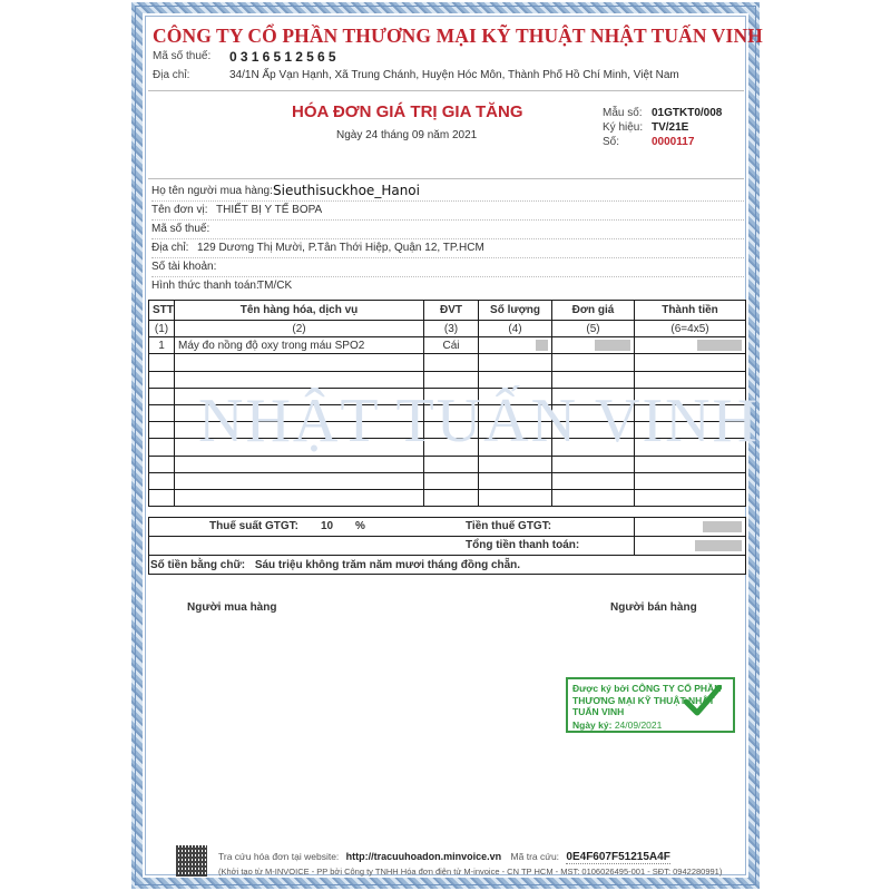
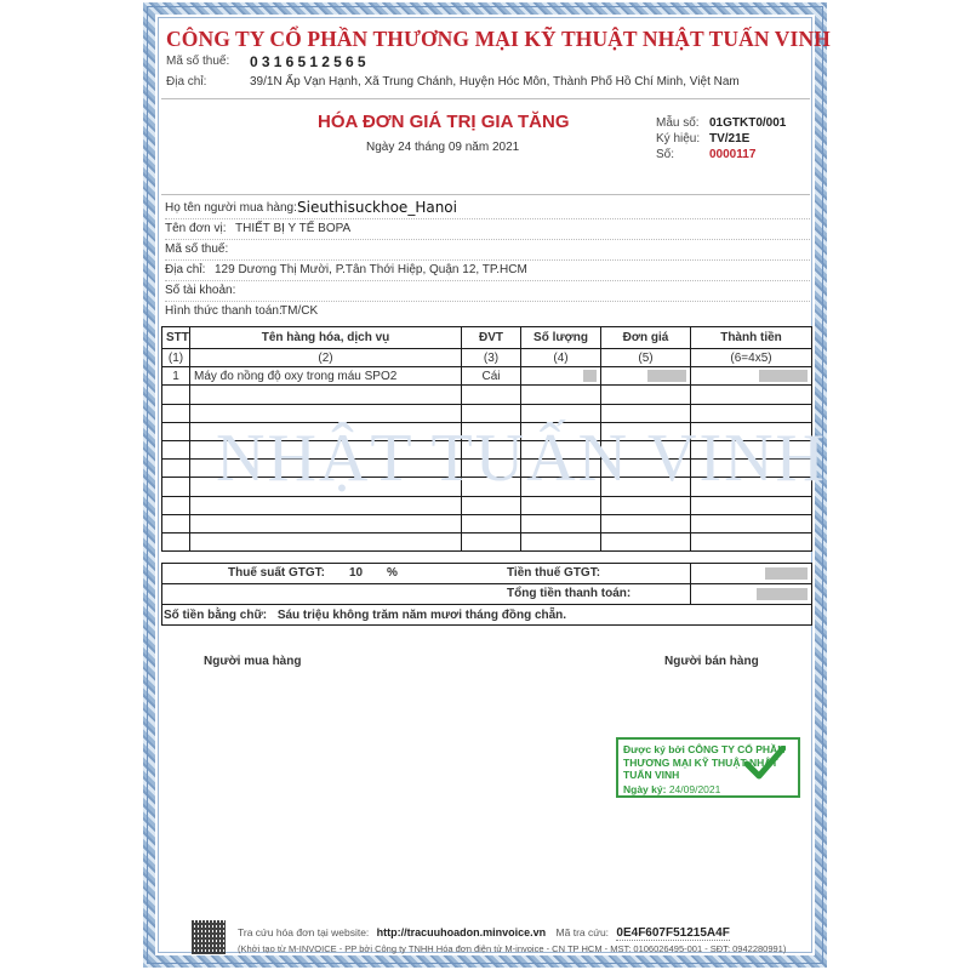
  CÔNG TY CỔ PHẦN THƯƠNG MẠI KỸ THUẬT NHẬT TUẤN VINH
  Mã số thuế:
  0316512565
  Địa chỉ:
- 34/1N Ấp Vạn Hạnh, Xã Trung Chánh, Huyện Hóc Môn, Thành Phố Hồ Chí Minh, Việt Nam
+ 39/1N Ấp Vạn Hạnh, Xã Trung Chánh, Huyện Hóc Môn, Thành Phố Hồ Chí Minh, Việt Nam
  HÓA ĐƠN GIÁ TRỊ GIA TĂNG
  Ngày 24 tháng 09 năm 2021
  Mẫu số:
- 01GTKT0/008
+ 01GTKT0/001
  Ký hiệu:
  TV/21E
  Số:
  0000117
  Họ tên người mua hàng:
  Sieuthisuckhoe_Hanoi
  Tên đơn vị:
  THIẾT BỊ Y TẾ BOPA
  Mã số thuế:
  Địa chỉ:
  129 Dương Thị Mười, P.Tân Thới Hiệp, Quận 12, TP.HCM
  Số tài khoản:
  Hình thức thanh toán:
  TM/CK
  STT	Tên hàng hóa, dịch vụ	ĐVT	Số lượng	Đơn giá	Thành tiền
  (1)	(2)	(3)	(4)	(5)	(6=4x5)
  1	Máy đo nồng độ oxy trong máu SPO2	Cái
  NHẬT TUẤN VINH
  Thuế suất GTGT: 10 % Tiền thuế GTGT:
  Tổng tiền thanh toán:
  Số tiền bằng chữ: Sáu triệu không trăm năm mươi tháng đồng chẵn.
  Người mua hàng
  Người bán hàng
  Được ký bởi CÔNG TY CỔ PHẦ THƯƠNG MẠI KỸ THUẬT NH TUẤN VINH
  Ngày ký: 24/09/2021
  Tra cứu hóa đơn tại website: http://tracuuhoadon.minvoice.vn Mã tra cứu: 0E4F607F51215A4F
  (Khởi tạo từ M-INVOICE - PP bởi Công ty TNHH Hóa đơn điện tử M-invoice - CN TP HCM - MST: 0106026495-001 - SĐT: 0942280991)
